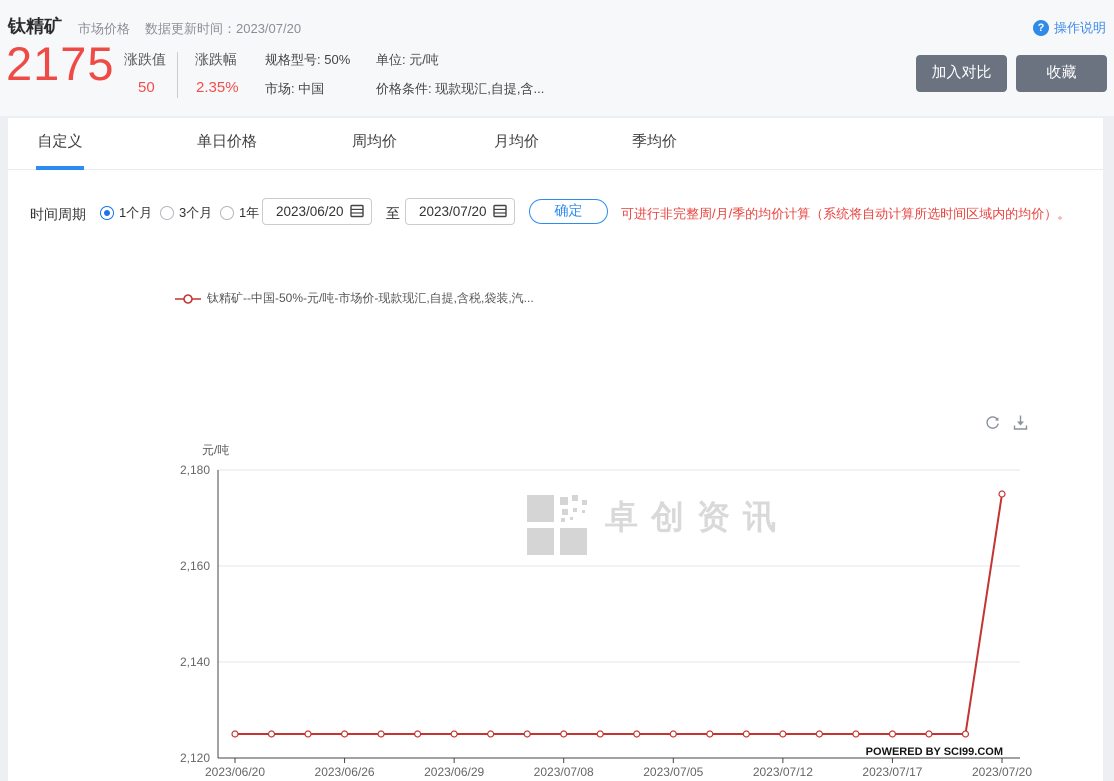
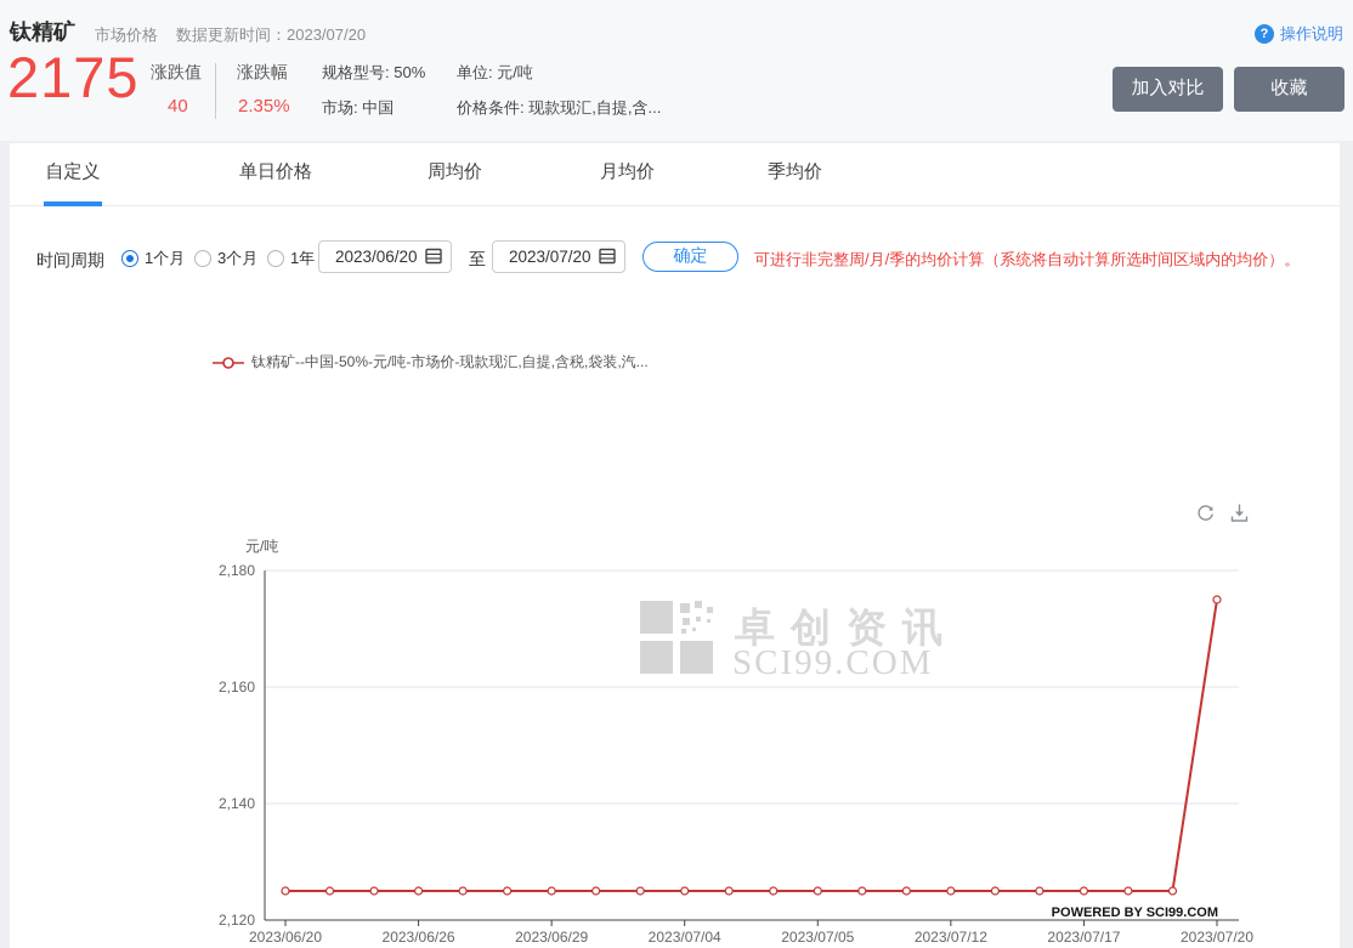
  钛精矿
  市场价格
  数据更新时间：2023/07/20
  2175
  涨跌值
- 50
+ 40
  涨跌幅
  2.35%
  规格型号: 50%
  市场: 中国
  单位: 元/吨
  价格条件: 现款现汇,自提,含...
  ?
  操作说明
  加入对比
  收藏
  自定义
  单日价格
  周均价
  月均价
  季均价
  时间周期
  1个月
  3个月
  1年
  2023/06/20
  至
  2023/07/20
  确定
  可进行非完整周/月/季的均价计算（系统将自动计算所选时间区域内的均价）。
  钛精矿--中国-50%-元/吨-市场价-现款现汇,自提,含税,袋装,汽...
  卓创资讯
+ SCI99.COM
  元/吨
  2,120
  2,140
  2,160
  2,180
  2023/06/20
  2023/06/26
  2023/06/29
- 2023/07/08
+ 2023/07/04
  2023/07/05
  2023/07/12
  2023/07/17
  2023/07/20
  POWERED BY SCI99.COM
